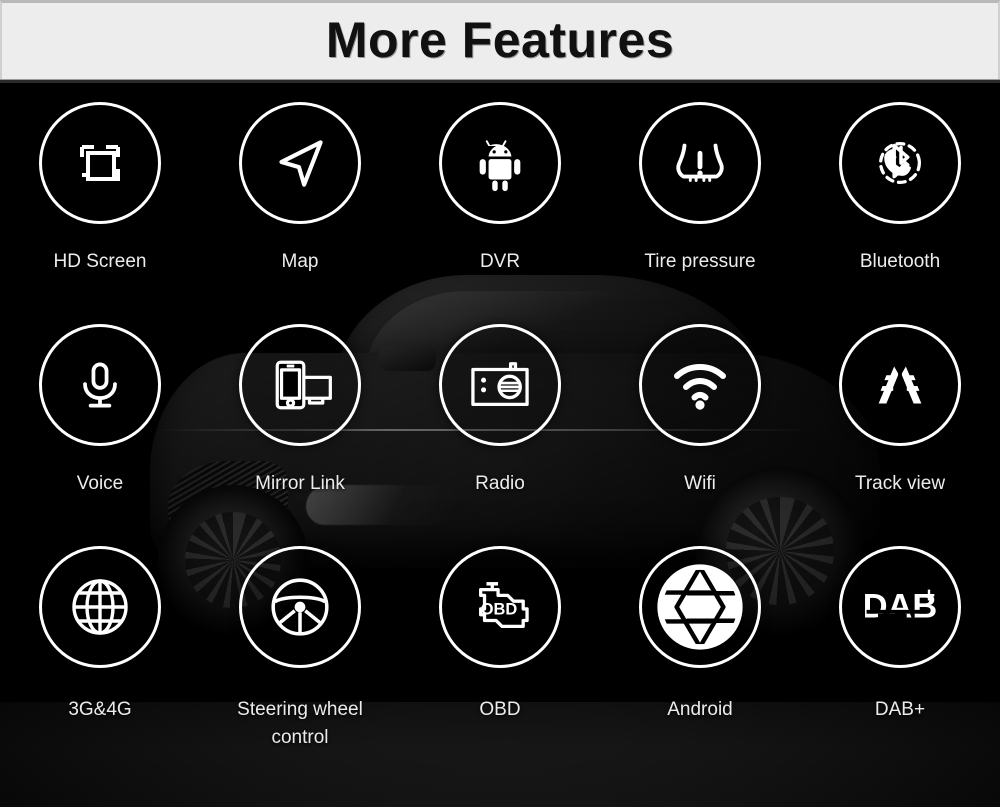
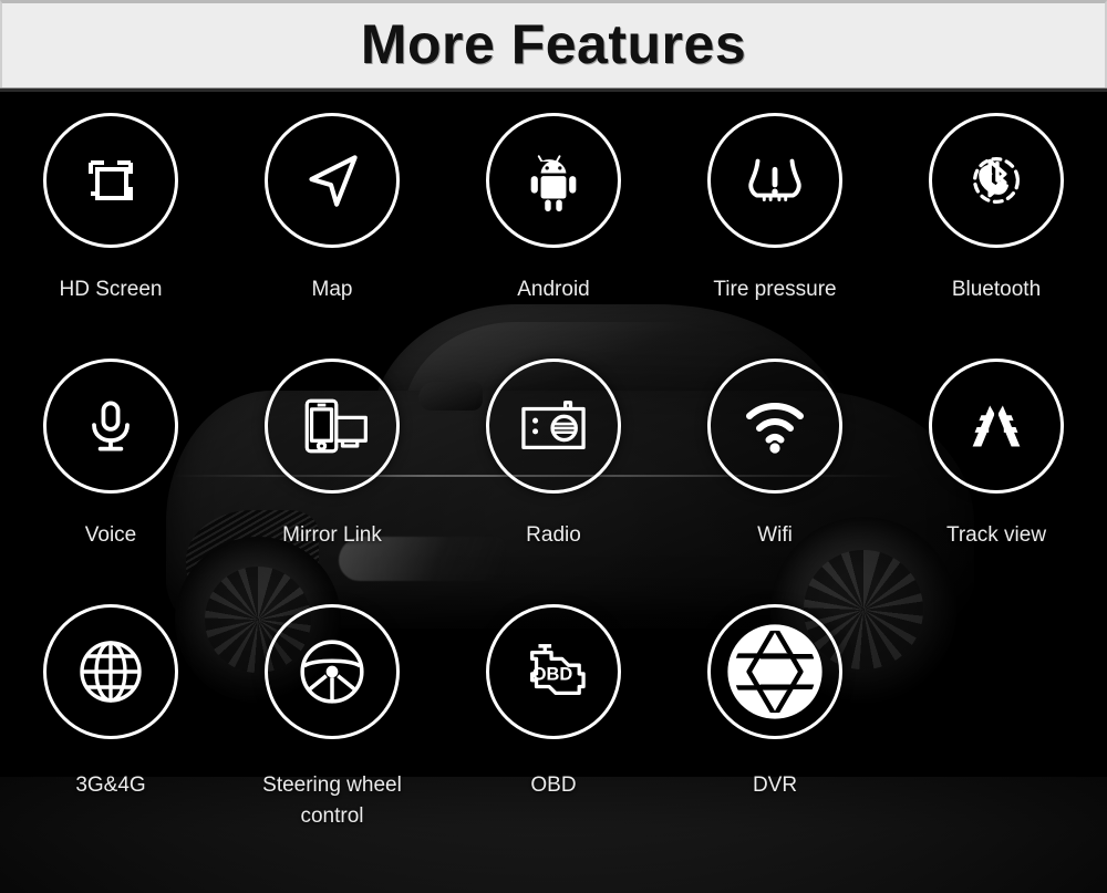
  More Features
  HD Screen
  Map
- DVR
+ Android
  Tire pressure
  Bluetooth
  Voice
  Mirror Link
  Radio
  Wifi
  Track view
  3G&4G
  Steering wheel control
  OBD
  OBD
- Android
+ DVR
- DAB
- +
- DAB+
